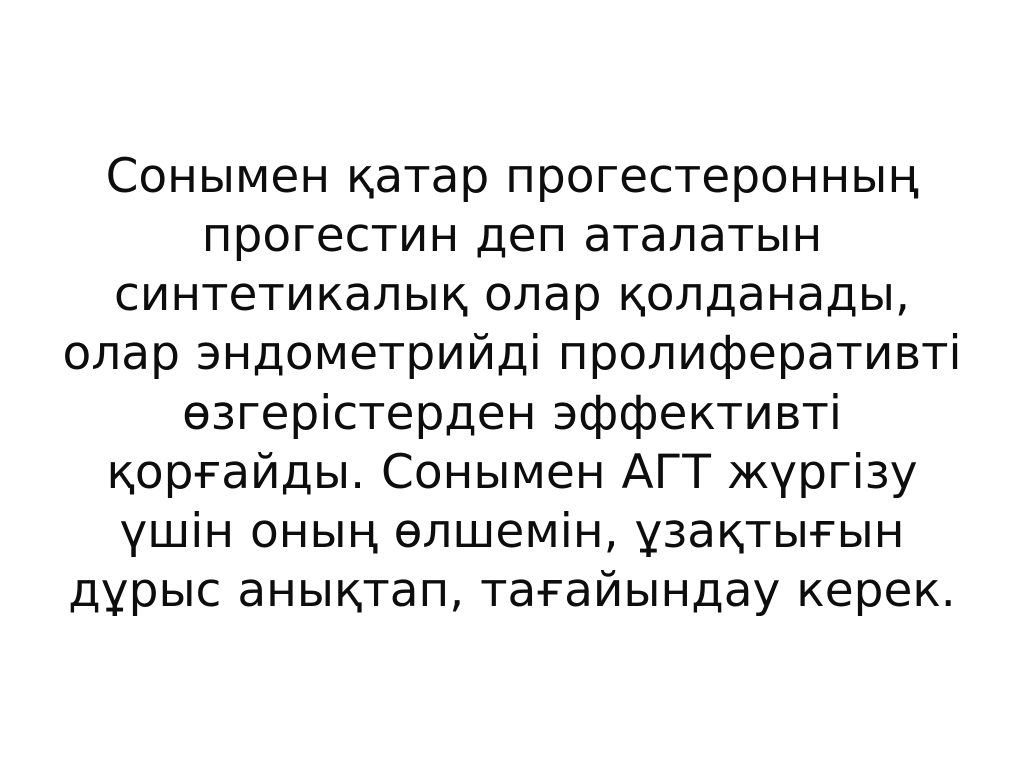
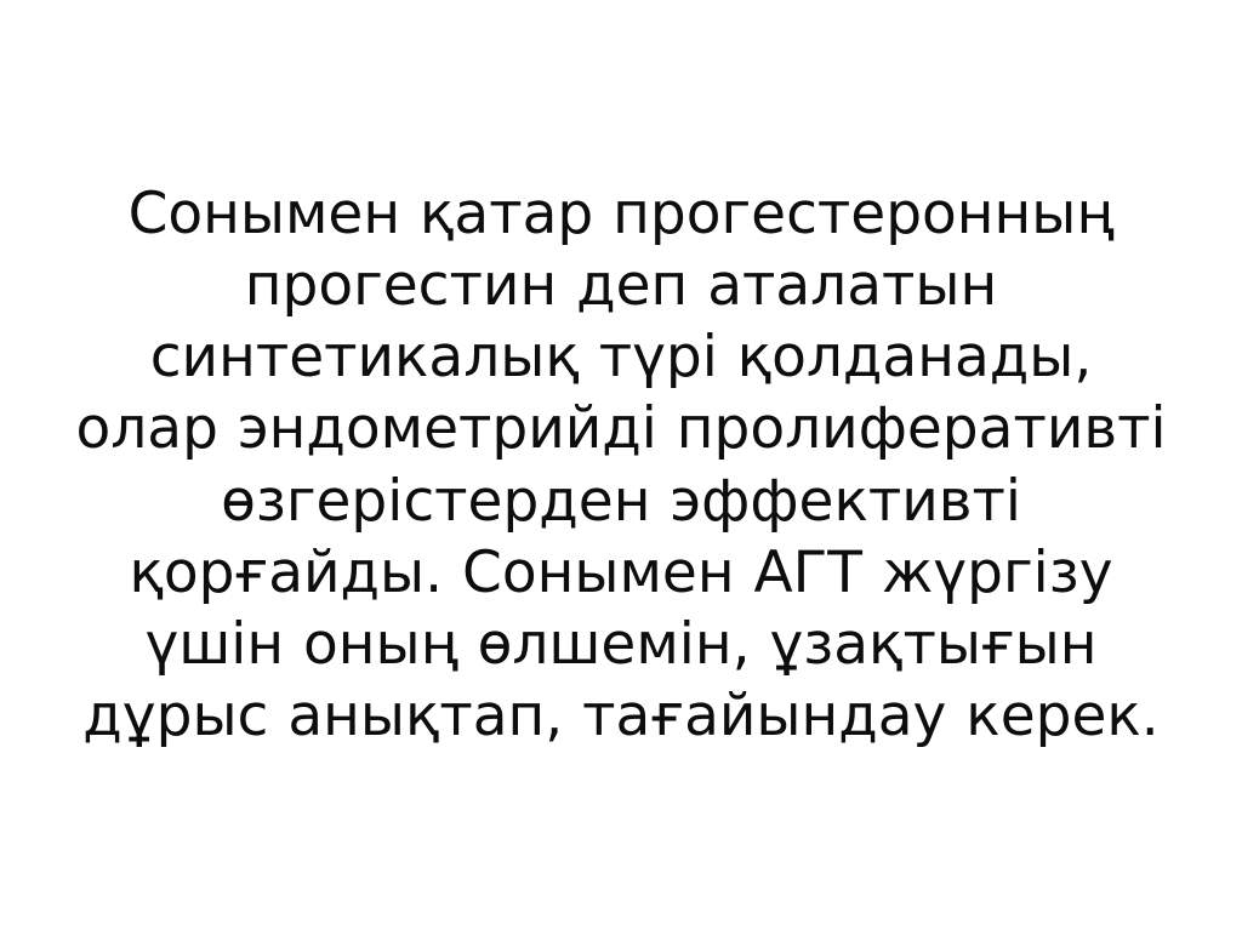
- Сонымен қатар прогестеронның прогестин деп аталатын синтетикалық олар қолданады, олар эндометрийді пролиферативті өзгерістерден эффективті қорғайды. Сонымен АГТ жүргізу үшін оның өлшемін, ұзақтығын дұрыс анықтап, тағайындау керек.
+ Сонымен қатар прогестеронның прогестин деп аталатын синтетикалық түрі қолданады, олар эндометрийді пролиферативті өзгерістерден эффективті қорғайды. Сонымен АГТ жүргізу үшін оның өлшемін, ұзақтығын дұрыс анықтап, тағайындау керек.
